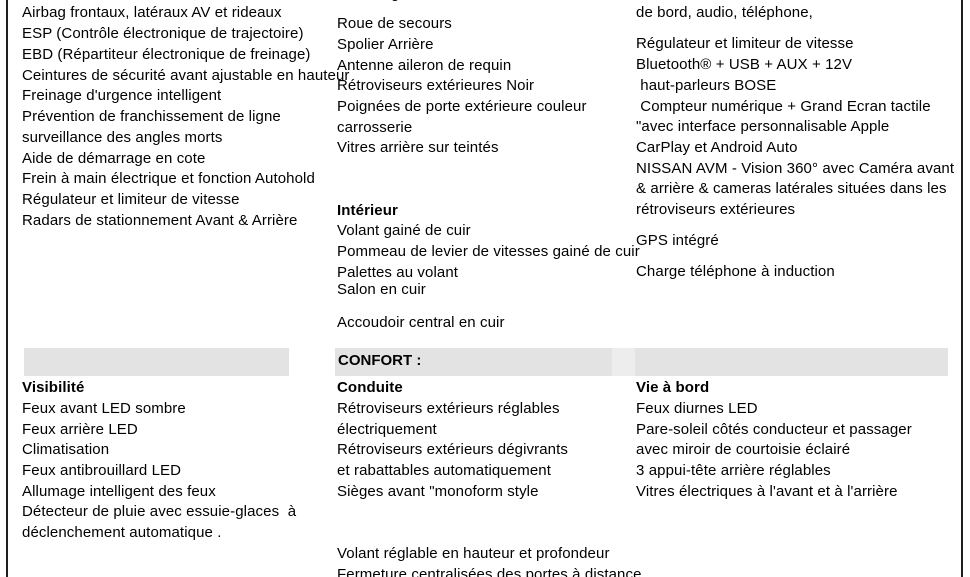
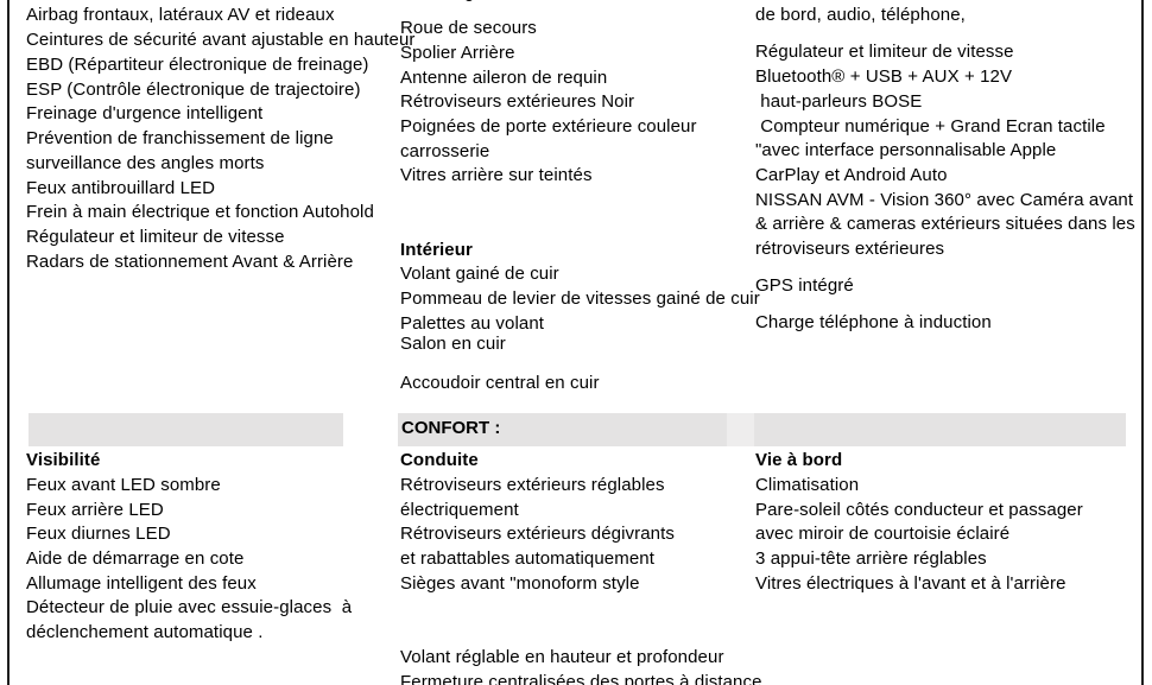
  CONFORT :
  Airbag frontaux, latéraux AV et rideaux
- ESP (Contrôle électronique de trajectoire)
+ Ceintures de sécurité avant ajustable en hauteur
  EBD (Répartiteur électronique de freinage)
- Ceintures de sécurité avant ajustable en hauteur
+ ESP (Contrôle électronique de trajectoire)
  Freinage d'urgence intelligent
  Prévention de franchissement de ligne
  surveillance des angles morts
- Aide de démarrage en cote
+ Feux antibrouillard LED
  Frein à main électrique et fonction Autohold
  Régulateur et limiteur de vitesse
  Radars de stationnement Avant & Arrière
  Roue de secours
  Spolier Arrière
  Antenne aileron de requin
  Rétroviseurs extérieures Noir
  Poignées de porte extérieure couleur
  carrosserie
  Vitres arrière sur teintés
  Intérieur
  Volant gainé de cuir
  Pommeau de levier de vitesses gainé de cuir
  Palettes au volant
  Salon en cuir
  Accoudoir central en cuir
  de bord, audio, téléphone,
  Régulateur et limiteur de vitesse
  Bluetooth® + USB + AUX + 12V
  haut-parleurs BOSE
  Compteur numérique + Grand Ecran tactile
  "avec interface personnalisable Apple
  CarPlay et Android Auto
  NISSAN AVM - Vision 360° avec Caméra avant
- & arrière & cameras latérales situées dans les
+ & arrière & cameras extérieurs situées dans les
  rétroviseurs extérieures
  GPS intégré
  Charge téléphone à induction
  Visibilité
  Feux avant LED sombre
  Feux arrière LED
- Climatisation
+ Feux diurnes LED
- Feux antibrouillard LED
+ Aide de démarrage en cote
  Allumage intelligent des feux
  Détecteur de pluie avec essuie-glaces à
  déclenchement automatique .
  Conduite
  Rétroviseurs extérieurs réglables
  électriquement
  Rétroviseurs extérieurs dégivrants
  et rabattables automatiquement
  Sièges avant "monoform style
  Volant réglable en hauteur et profondeur
  Fermeture centralisées des portes à distance
  Vie à bord
- Feux diurnes LED
+ Climatisation
  Pare-soleil côtés conducteur et passager
  avec miroir de courtoisie éclairé
  3 appui-tête arrière réglables
  Vitres électriques à l'avant et à l'arrière
